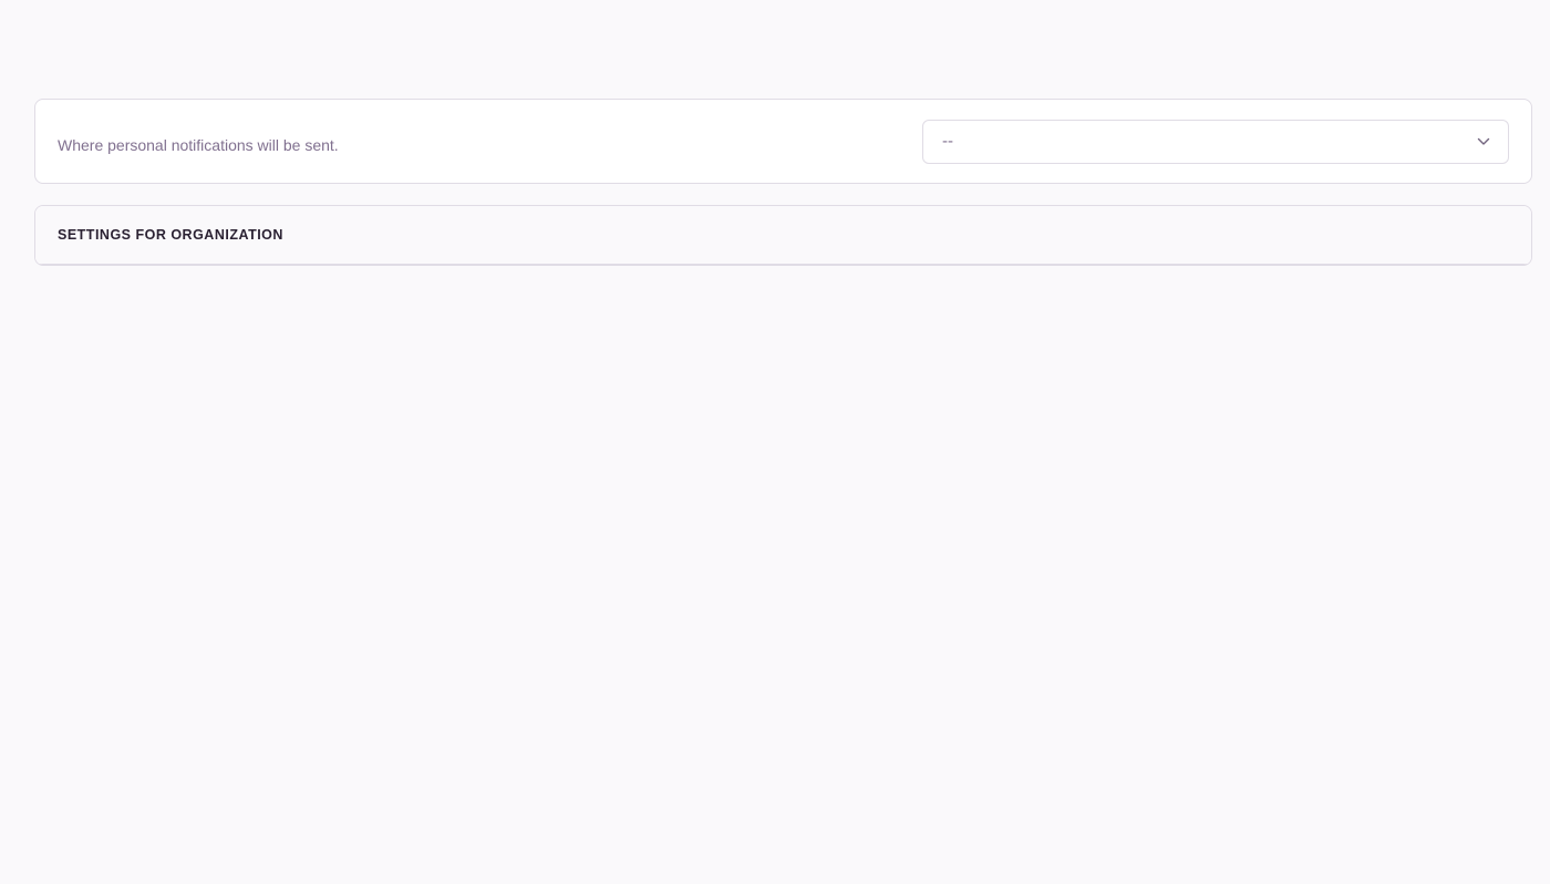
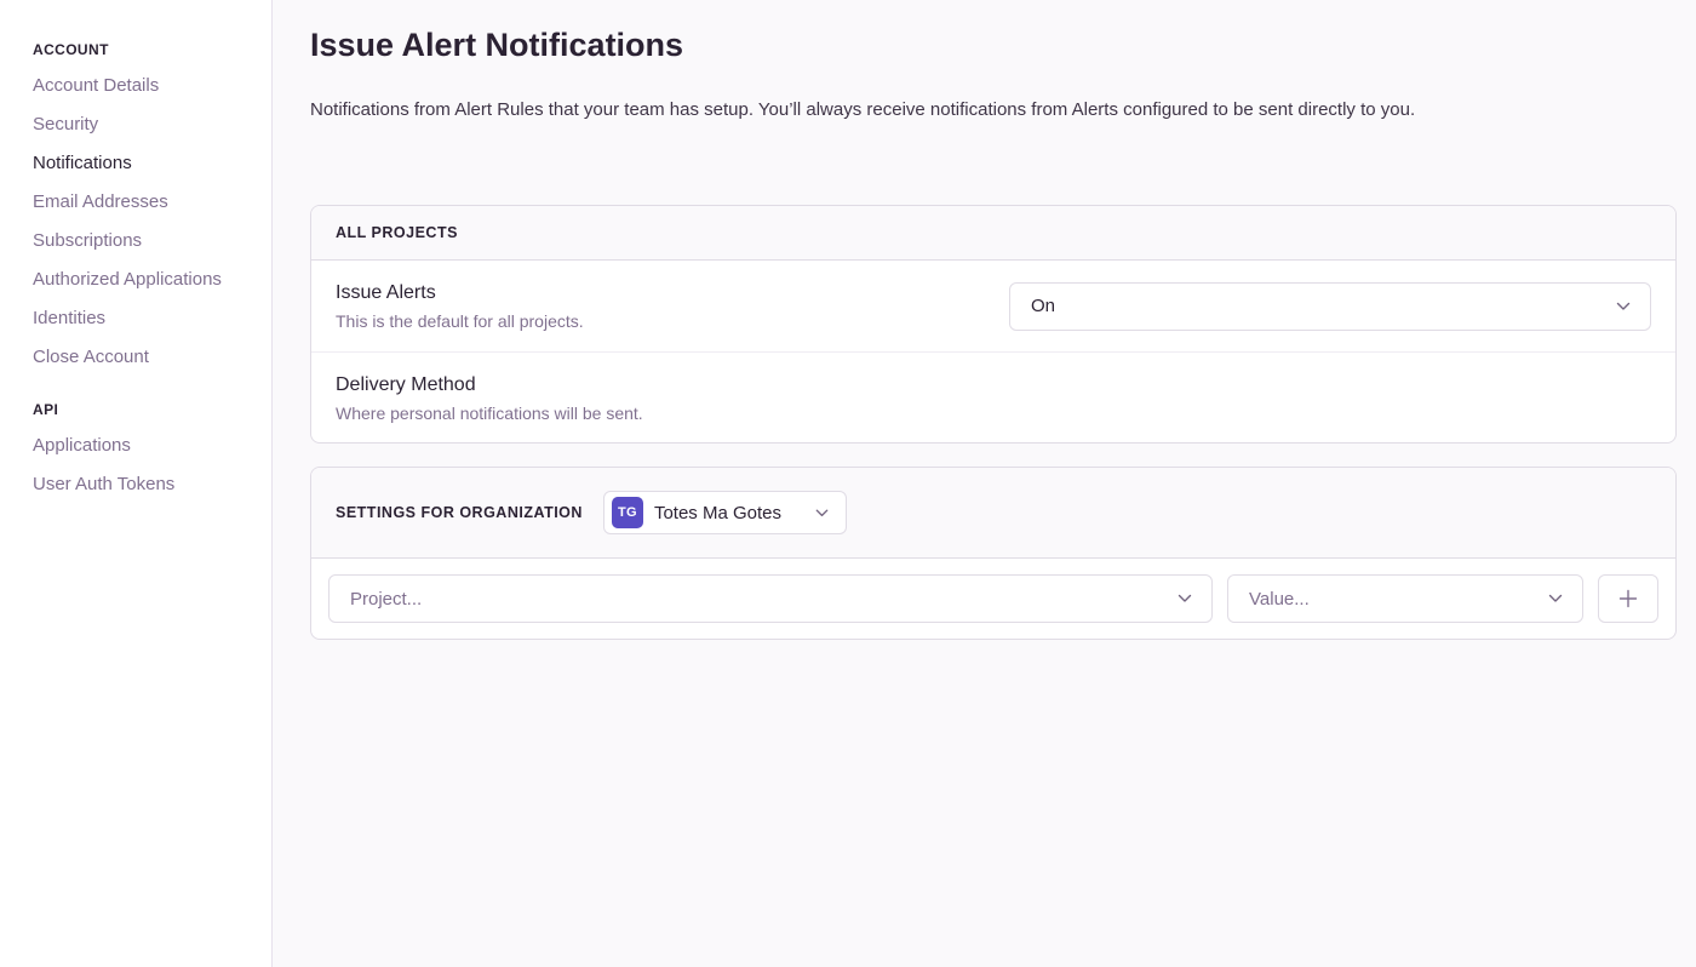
+ ACCOUNT
+ Account Details
+ Security
+ Notifications
+ Email Addresses
+ Subscriptions
+ Authorized Applications
+ Identities
+ Close Account
+ API
+ Applications
+ User Auth Tokens
+ Issue Alert Notifications
+ Notifications from Alert Rules that your team has setup. You’ll always receive notifications from Alerts configured to be sent directly to you.
+ ALL PROJECTS
+ Issue Alerts
+ This is the default for all projects.
+ On
+ Delivery Method
  Where personal notifications will be sent.
- --
  SETTINGS FOR ORGANIZATION
+ TG
+ Totes Ma Gotes
+ Project...
+ Value...
